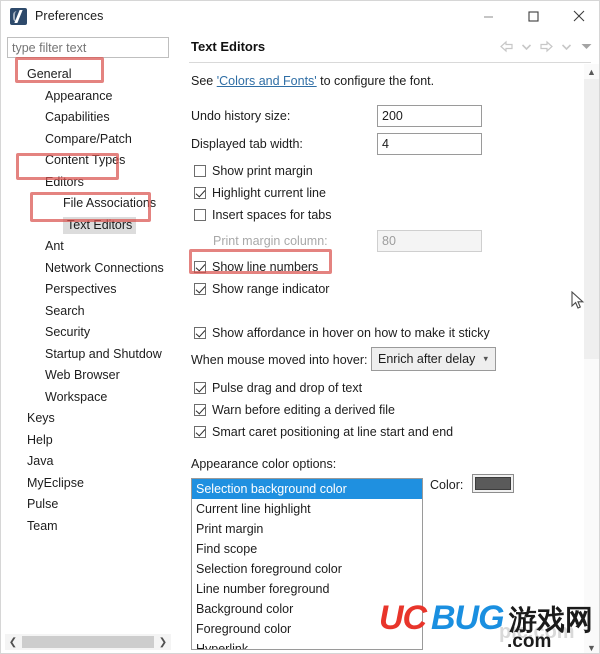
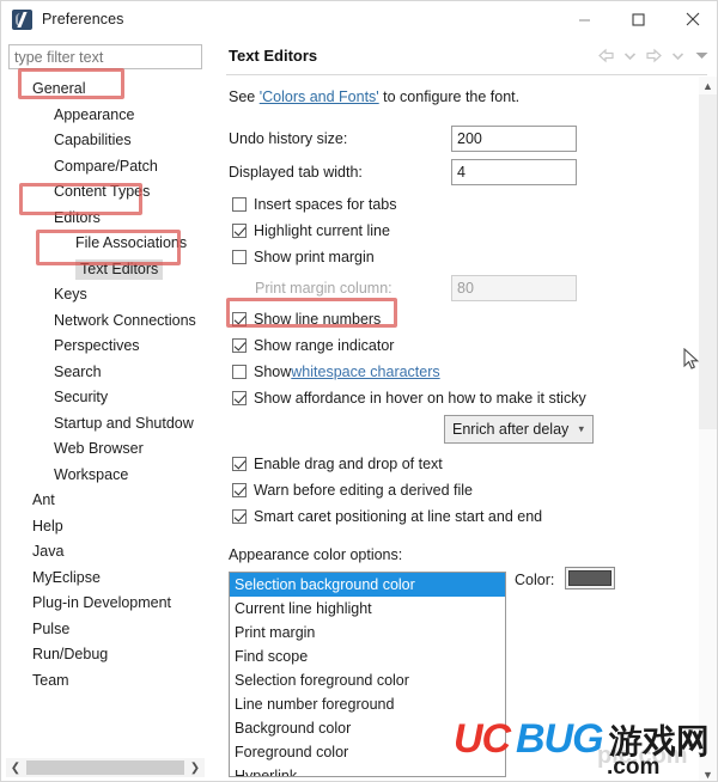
  Preferences
  type filter text
  General
  Appearance
  Capabilities
  Compare/Patch
  Content Types
  Editors
  File Associations
  Text Editors
- Ant
+ Keys
  Network Connections
  Perspectives
  Search
  Security
  Startup and Shutdow
  Web Browser
  Workspace
- Keys
+ Ant
  Help
  Java
  MyEclipse
+ Plug-in Development
  Pulse
+ Run/Debug
  Team
  ❮
  ❯
  Text Editors
  See 'Colors and Fonts' to configure the font.
  Undo history size:
  200
  Displayed tab width:
  4
- Show print margin
+ Insert spaces for tabs
  Highlight current line
- Insert spaces for tabs
+ Show print margin
  Print margin column:
  80
  Show line numbers
  Show range indicator
+ Show
+ whitespace characters
  Show affordance in hover on how to make it sticky
- When mouse moved into hover:
  Enrich after delay
  ▾
- Pulse drag and drop of text
+ Enable drag and drop of text
  Warn before editing a derived file
  Smart caret positioning at line start and end
  Appearance color options:
  Selection background color
  Current line highlight
  Print margin
  Find scope
  Selection foreground color
  Line number foreground
  Background color
  Foreground color
  Hyperlink
  Color:
  ▲
  ▼
  pic.com
  UC
  BUG
  游戏网
  .com
